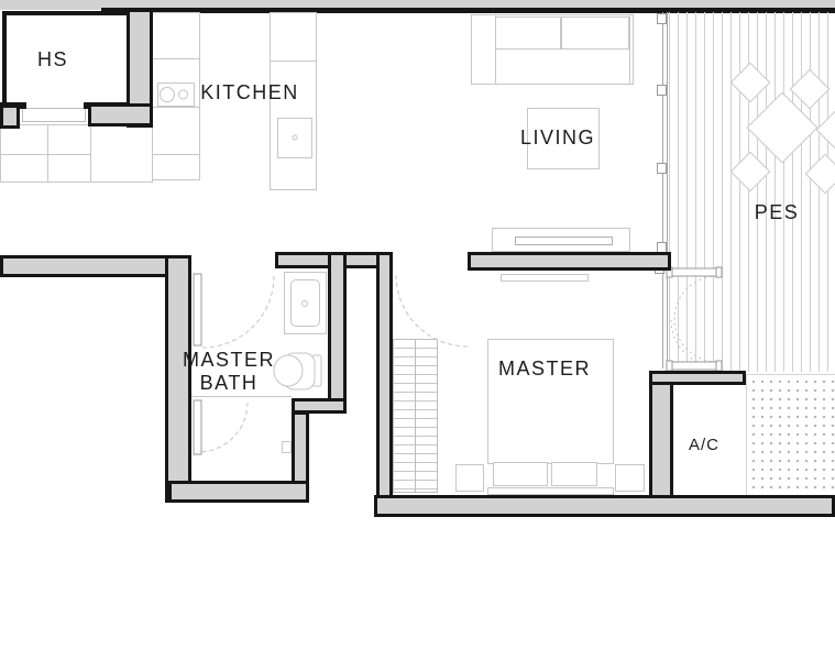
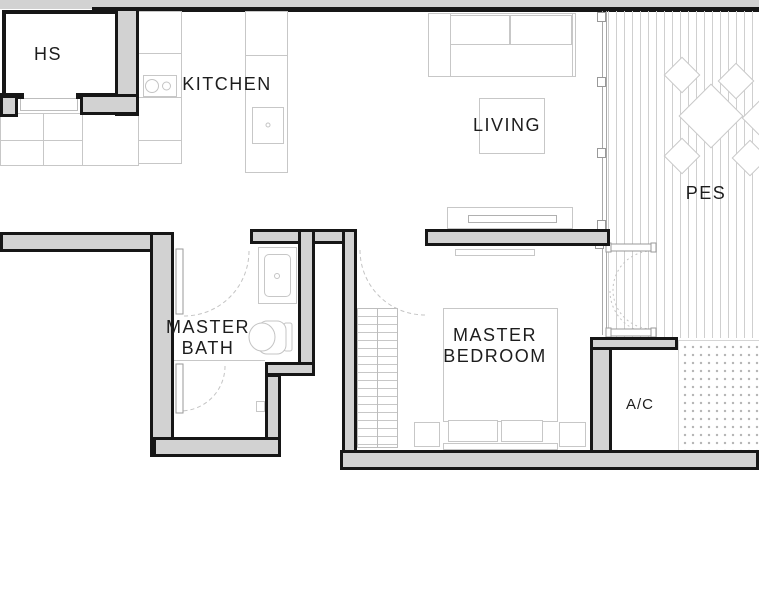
  HS
  KITCHEN
  LIVING
  PES
  MASTER
  BATH
  MASTER
+ BEDROOM
  A/C
